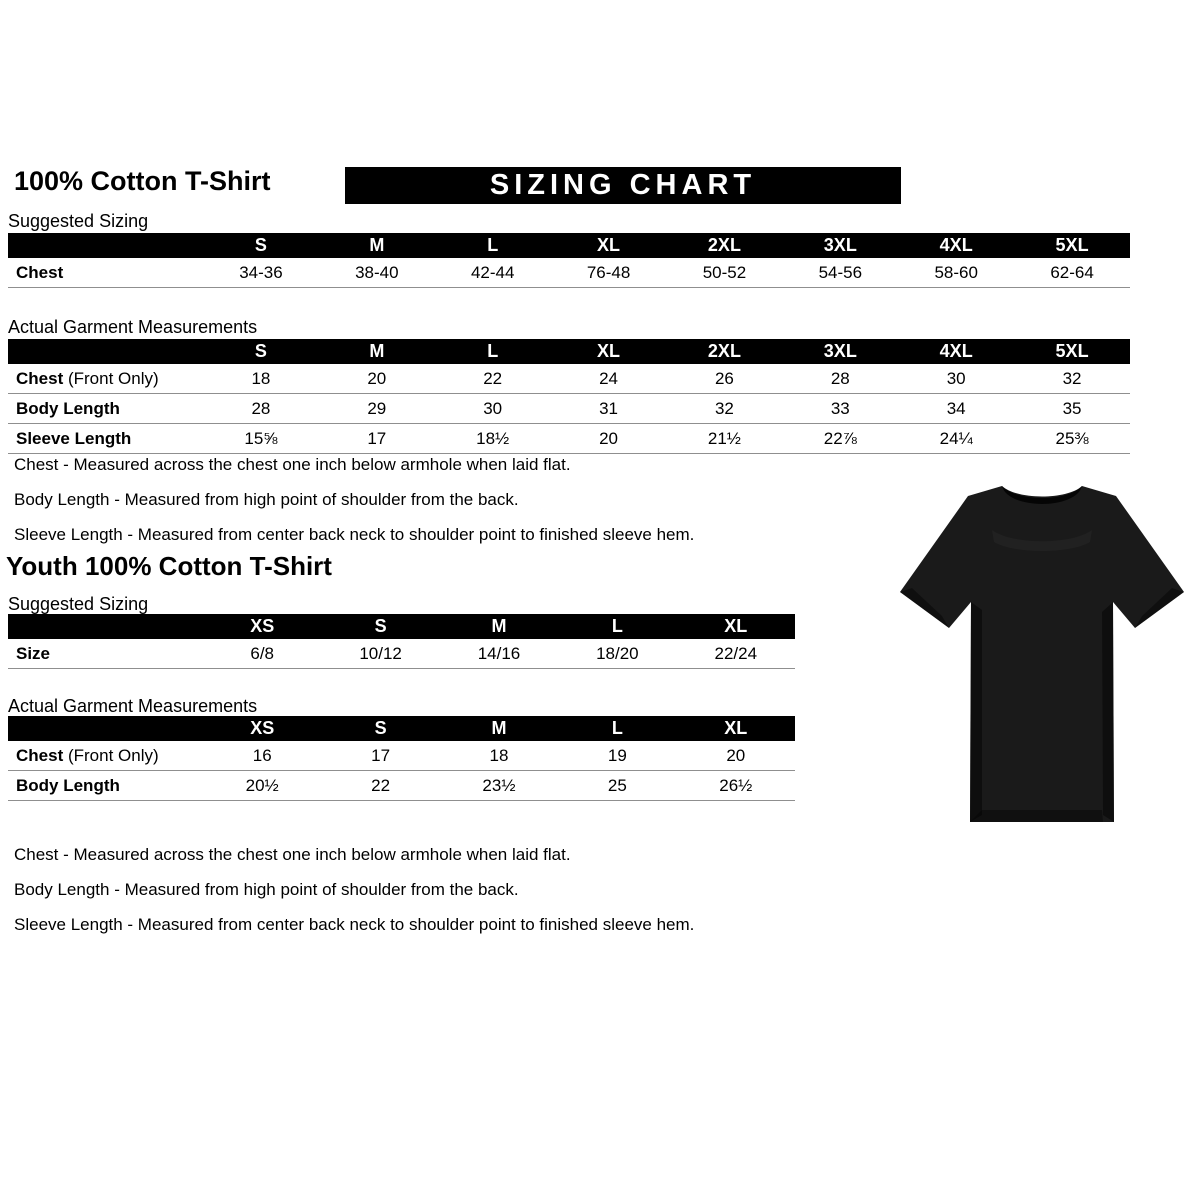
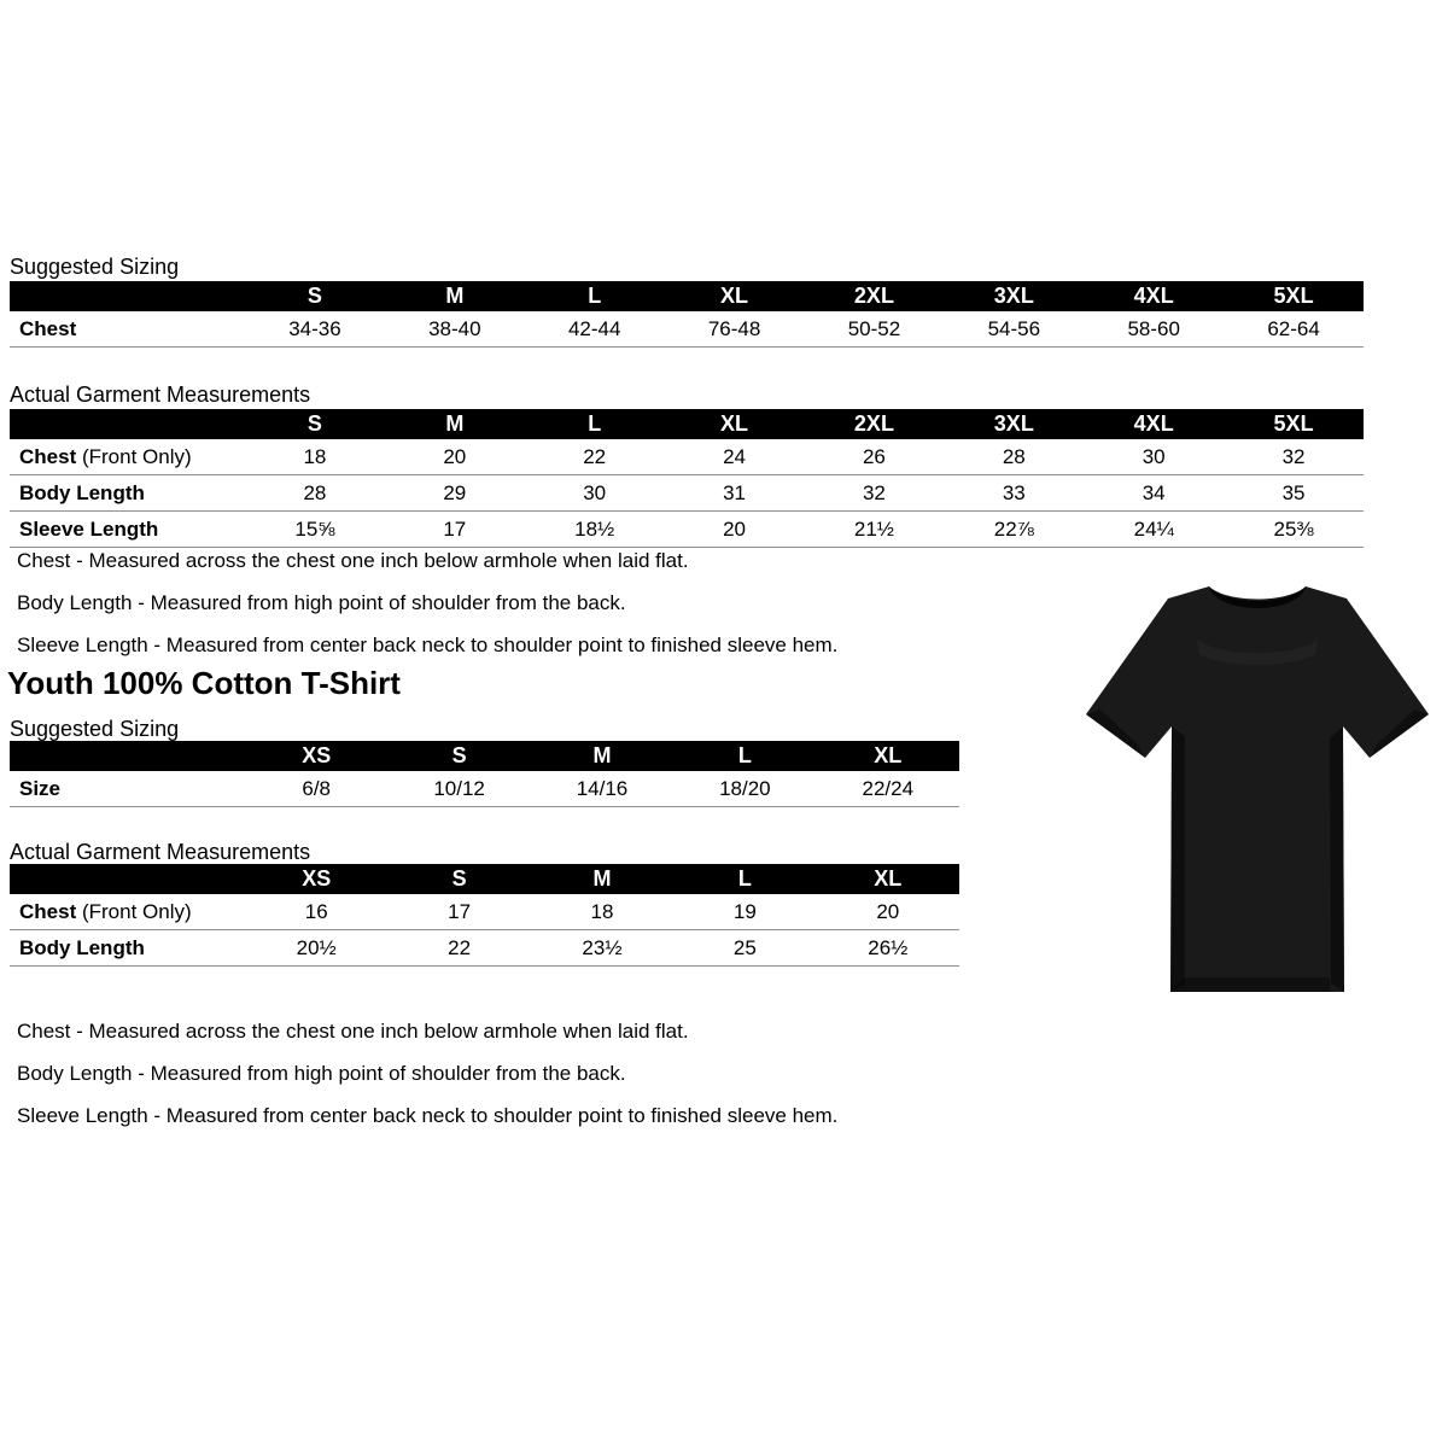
- 100% Cotton T-Shirt
- SIZING CHART
  Suggested Sizing
  	S	M	L	XL	2XL	3XL	4XL	5XL
  Chest	34-36	38-40	42-44	76-48	50-52	54-56	58-60	62-64
  Actual Garment Measurements
  	S	M	L	XL	2XL	3XL	4XL	5XL
  Chest (Front Only)	18	20	22	24	26	28	30	32
  Body Length	28	29	30	31	32	33	34	35
  Sleeve Length	15⅝	17	18½	20	21½	22⅞	24¼	25⅜
  Chest - Measured across the chest one inch below armhole when laid flat.
  Body Length - Measured from high point of shoulder from the back.
  Sleeve Length - Measured from center back neck to shoulder point to finished sleeve hem.
  Youth 100% Cotton T-Shirt
  Suggested Sizing
  	XS	S	M	L	XL
  Size	6/8	10/12	14/16	18/20	22/24
  Actual Garment Measurements
  	XS	S	M	L	XL
  Chest (Front Only)	16	17	18	19	20
  Body Length	20½	22	23½	25	26½
  Chest - Measured across the chest one inch below armhole when laid flat.
  Body Length - Measured from high point of shoulder from the back.
  Sleeve Length - Measured from center back neck to shoulder point to finished sleeve hem.
